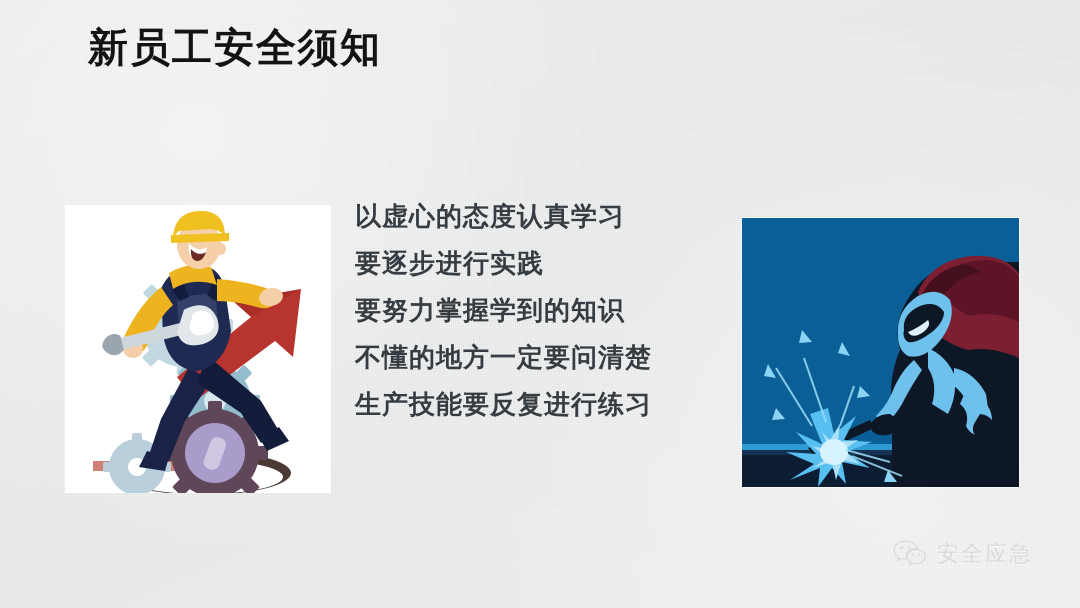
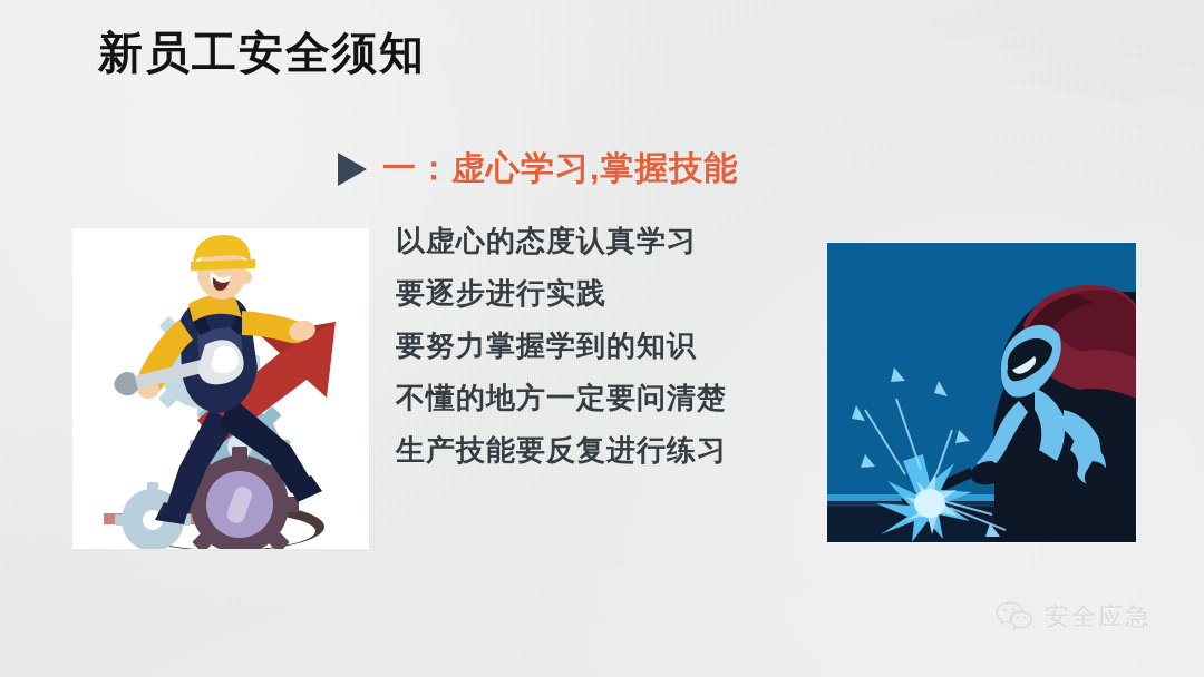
  新员工安全须知
+ 一：虚心学习,掌握技能
  以虚心的态度认真学习
  要逐步进行实践
  要努力掌握学到的知识
  不懂的地方一定要问清楚
  生产技能要反复进行练习
  安全应急
